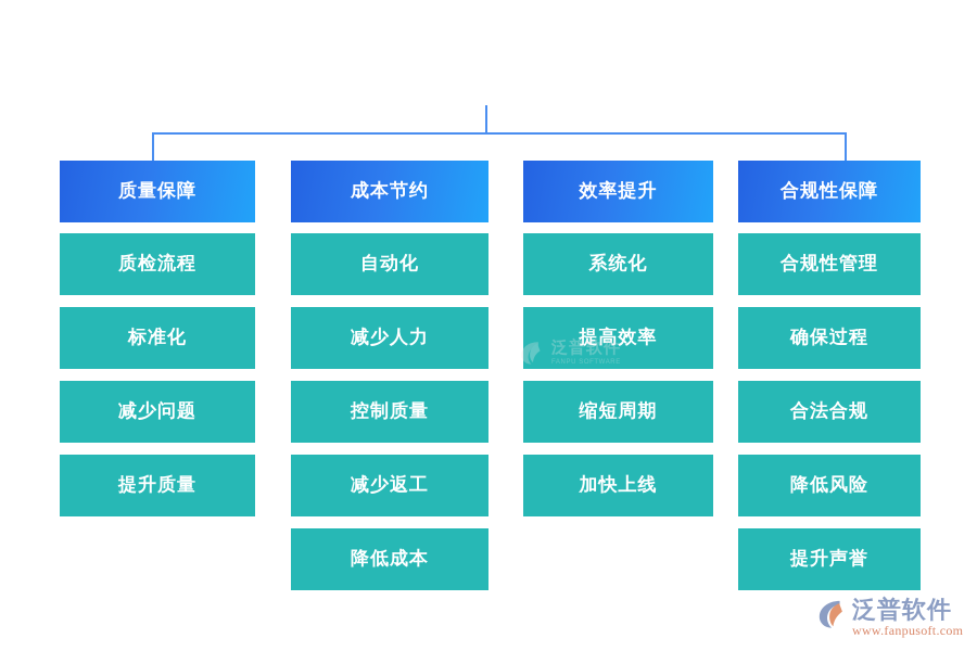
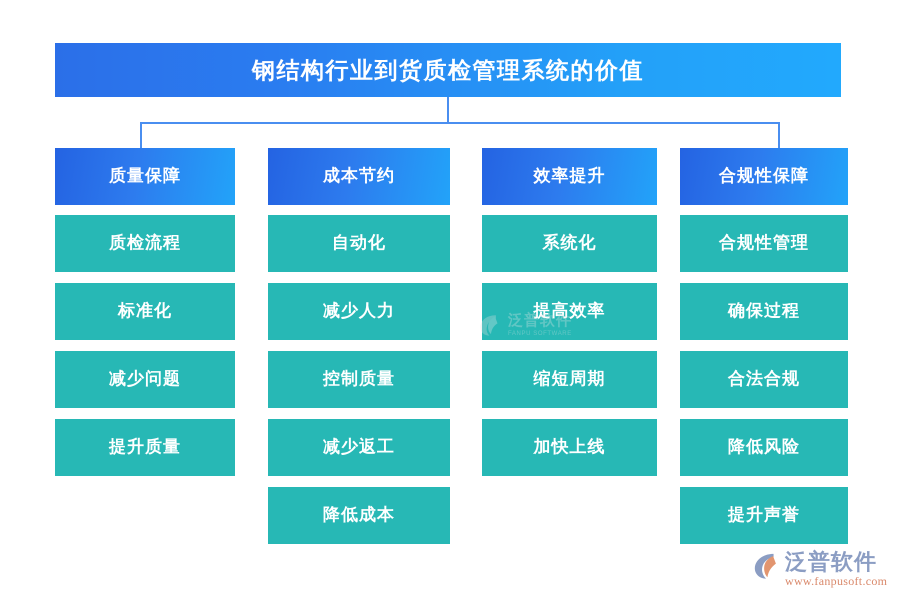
+ 钢结构行业到货质检管理系统的价值
  质量保障
  质检流程
  标准化
  减少问题
  提升质量
  成本节约
  自动化
  减少人力
  控制质量
  减少返工
  降低成本
  效率提升
  系统化
  提高效率
  缩短周期
  加快上线
  合规性保障
  合规性管理
  确保过程
  合法合规
  降低风险
  提升声誉
  泛普软件
  泛普软件
  www.fanpusoft.com
